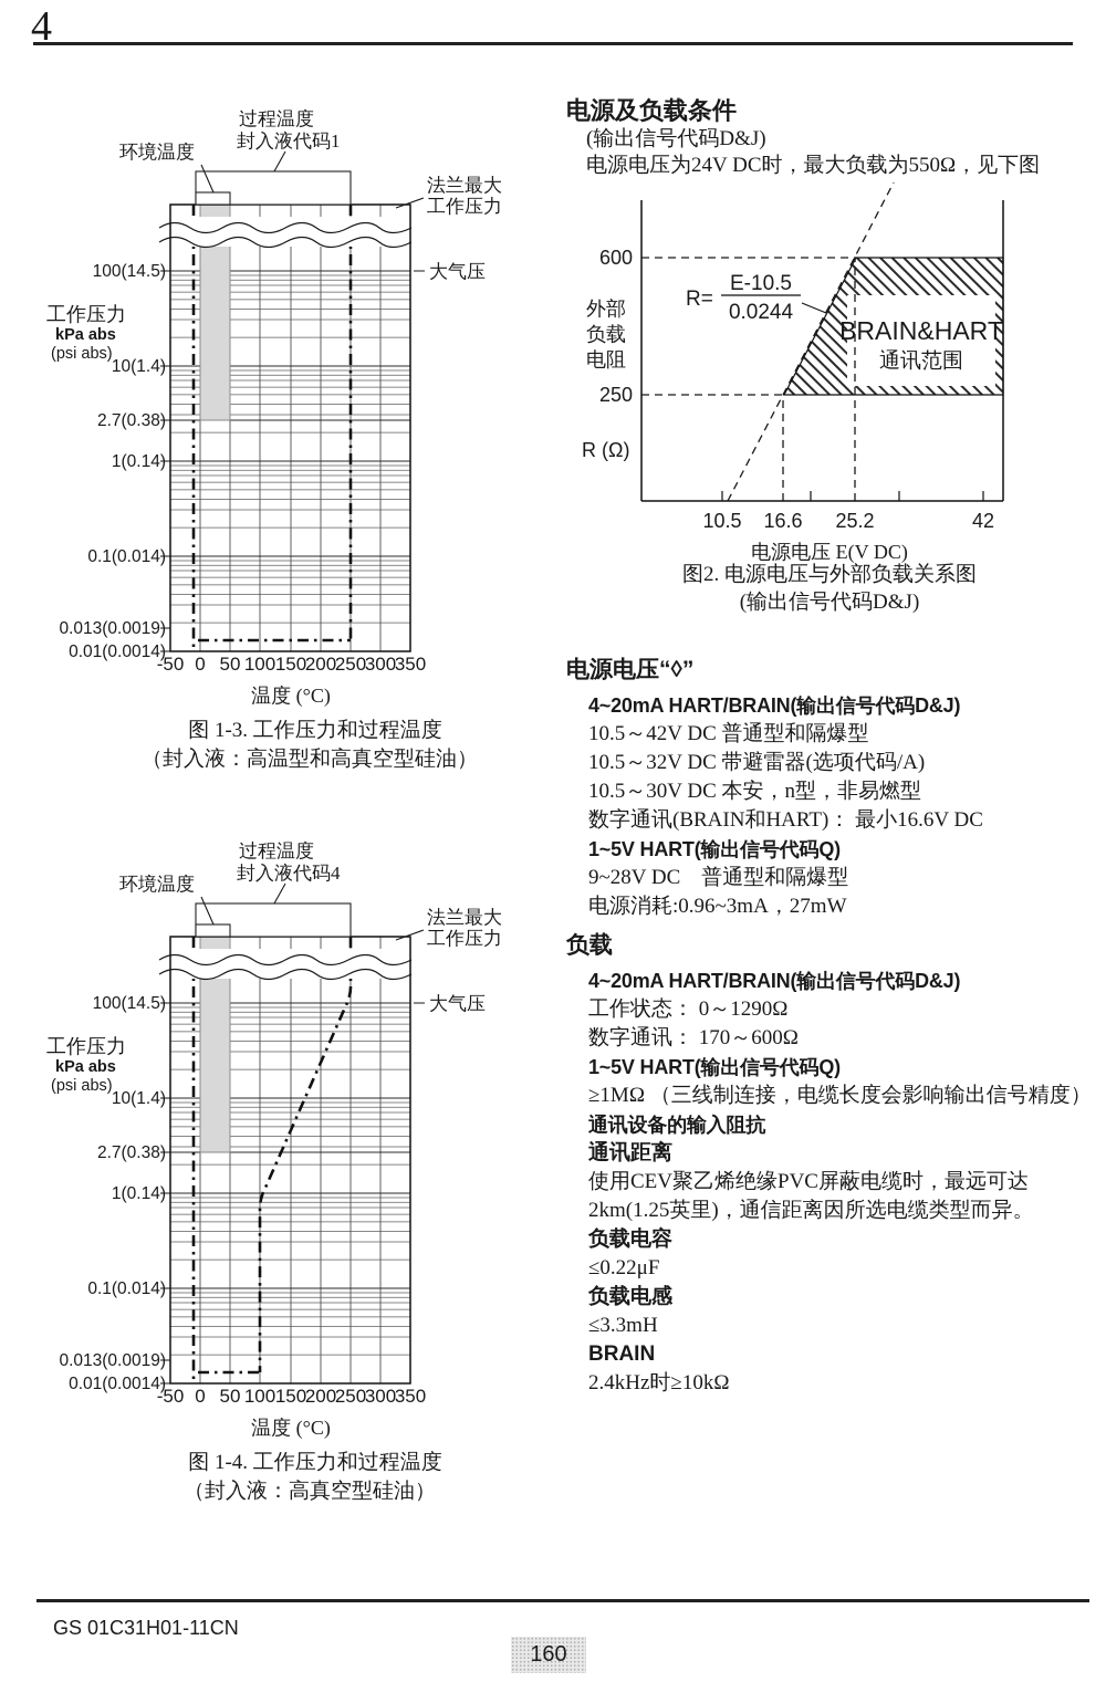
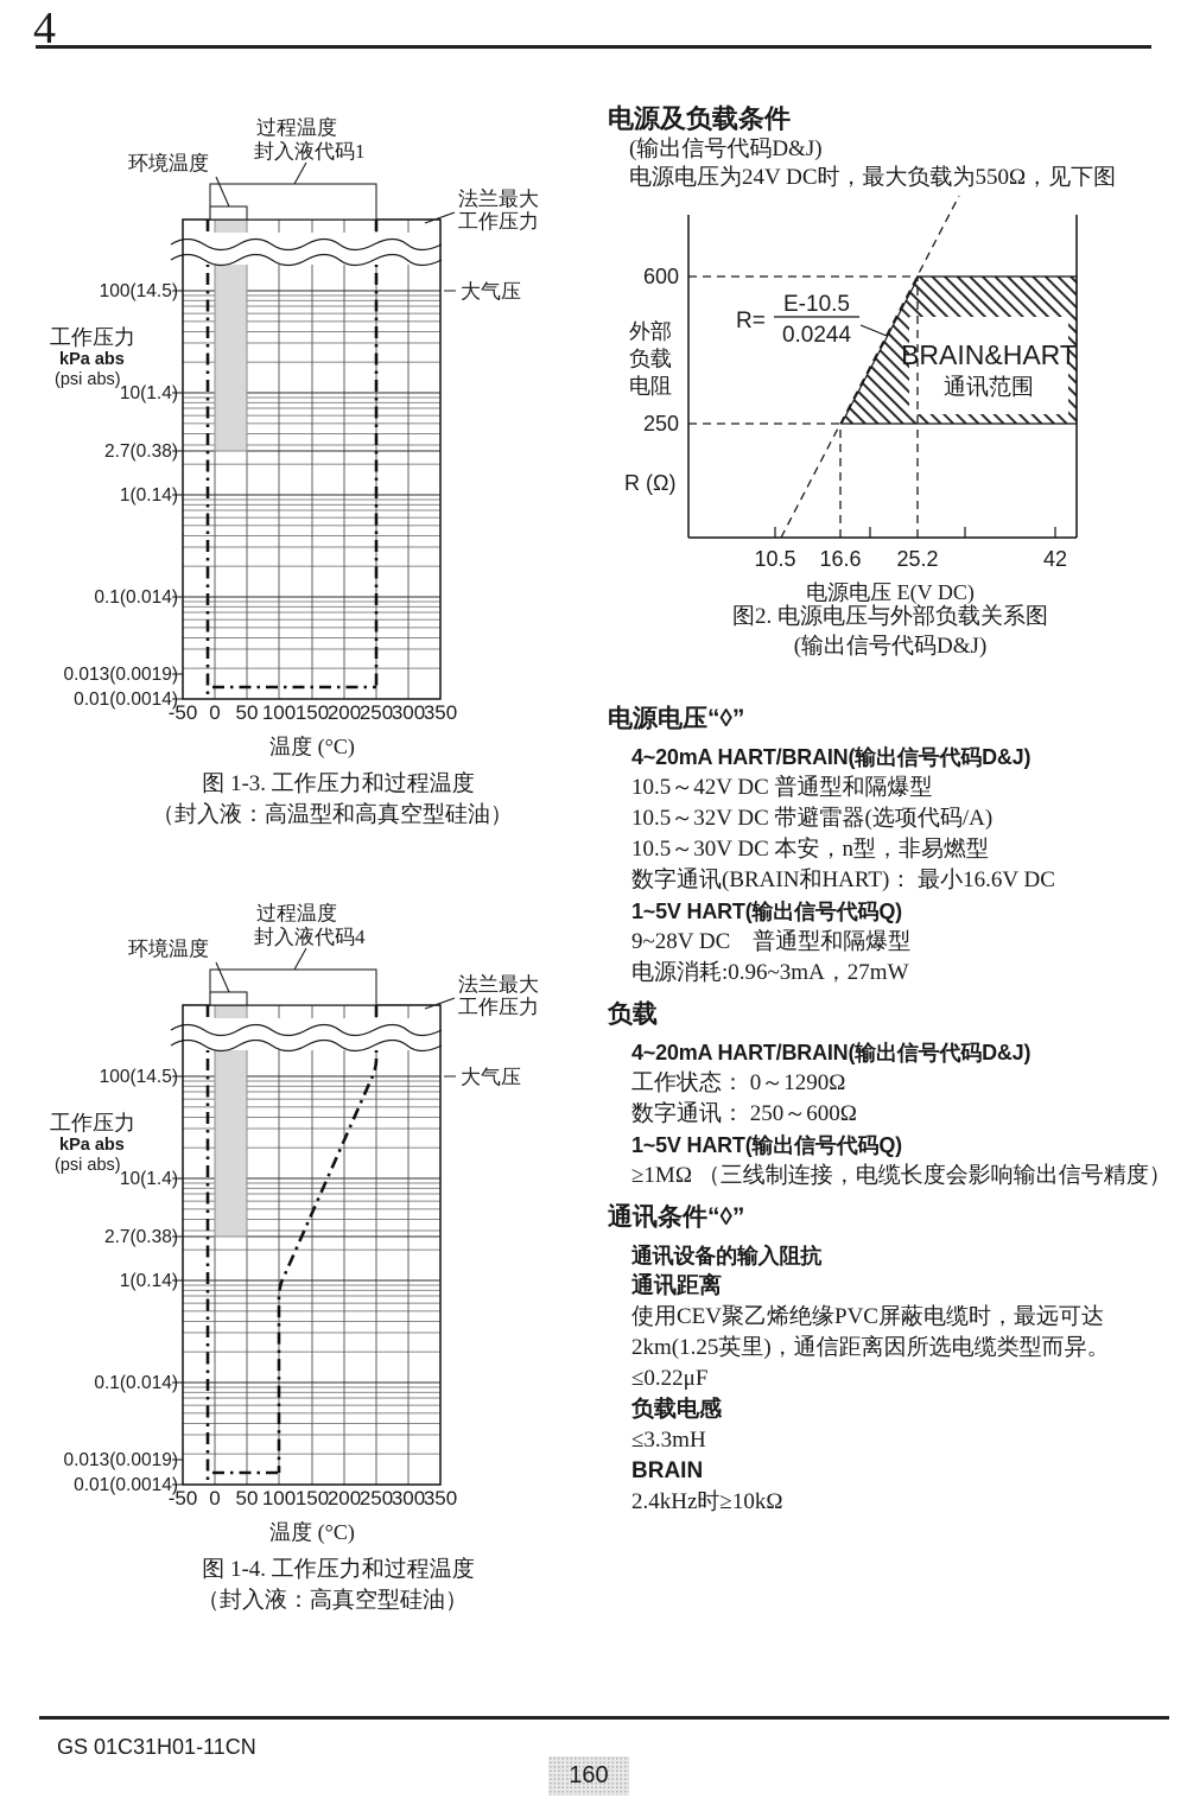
  4
  过程温度
  封入液代码1
  环境温度
  法兰最大
  工作压力
  大气压
  100(14.5)
  10(1.4)
  2.7(0.38)
  1(0.14)
  0.1(0.014)
  0.013(0.0019)
  0.01(0.0014)
  工作压力
  kPa abs
  (psi abs)
  -50
  0
  50
  100
  150
  200
  250
  300
  350
  温度 (°C)
  图 1-3. 工作压力和过程温度
  （封入液：高温型和高真空型硅油）
  过程温度
  封入液代码4
  环境温度
  法兰最大
  工作压力
  大气压
  100(14.5)
  10(1.4)
  2.7(0.38)
  1(0.14)
  0.1(0.014)
  0.013(0.0019)
  0.01(0.0014)
  工作压力
  kPa abs
  (psi abs)
  -50
  0
  50
  100
  150
  200
  250
  300
  350
  温度 (°C)
  图 1-4. 工作压力和过程温度
  （封入液：高真空型硅油）
  电源及负载条件
  (输出信号代码D&J)
  电源电压为24V DC时，最大负载为550Ω，见下图
  R=
  E-10.5
  0.0244
  BRAIN&HART
  通讯范围
  600
  250
  外部
  负载
  电阻
  R (Ω)
  10.5
  16.6
  25.2
  42
  电源电压 E(V DC)
  图2. 电源电压与外部负载关系图
  (输出信号代码D&J)
  电源电压“◊”
  4~20mA HART/BRAIN(输出信号代码D&J)
  10.5～42V DC 普通型和隔爆型
  10.5～32V DC 带避雷器(选项代码/A)
  10.5～30V DC 本安，n型，非易燃型
  数字通讯(BRAIN和HART)： 最小16.6V DC
  1~5V HART(输出信号代码Q)
  9~28V DC 普通型和隔爆型
  电源消耗:0.96~3mA，27mW
  负载
  4~20mA HART/BRAIN(输出信号代码D&J)
  工作状态： 0～1290Ω
- 数字通讯： 170～600Ω
+ 数字通讯： 250～600Ω
  1~5V HART(输出信号代码Q)
  ≥1MΩ （三线制连接，电缆长度会影响输出信号精度）
+ 通讯条件“◊”
  通讯设备的输入阻抗
  通讯距离
  使用CEV聚乙烯绝缘PVC屏蔽电缆时，最远可达
  2km(1.25英里)，通信距离因所选电缆类型而异。
- 负载电容
  ≤0.22μF
  负载电感
  ≤3.3mH
  BRAIN
  2.4kHz时≥10kΩ
  GS 01C31H01-11CN
  160
